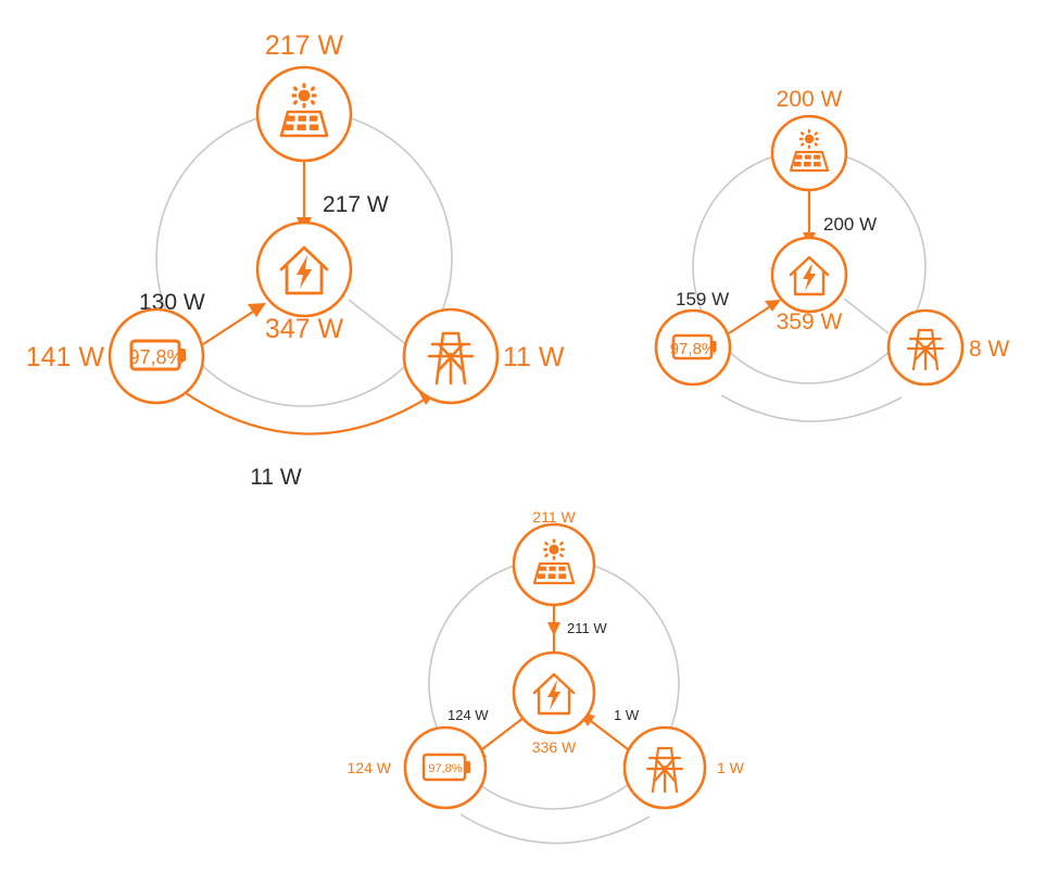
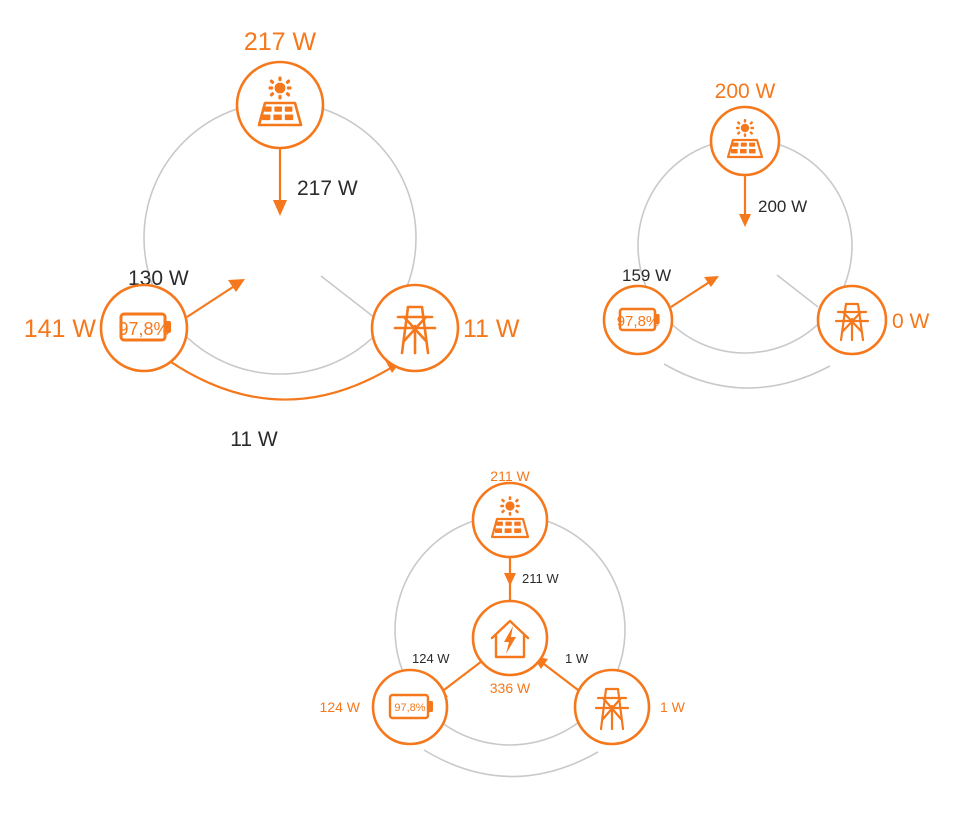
  217 W
  130 W
  11 W
  217 W
- 347 W
  97,8%
  141 W
  11 W
  200 W
  159 W
  200 W
- 359 W
  97,8%
- 8 W
+ 0 W
  211 W
  124 W
  1 W
  211 W
  336 W
  97,8%
  124 W
  1 W
